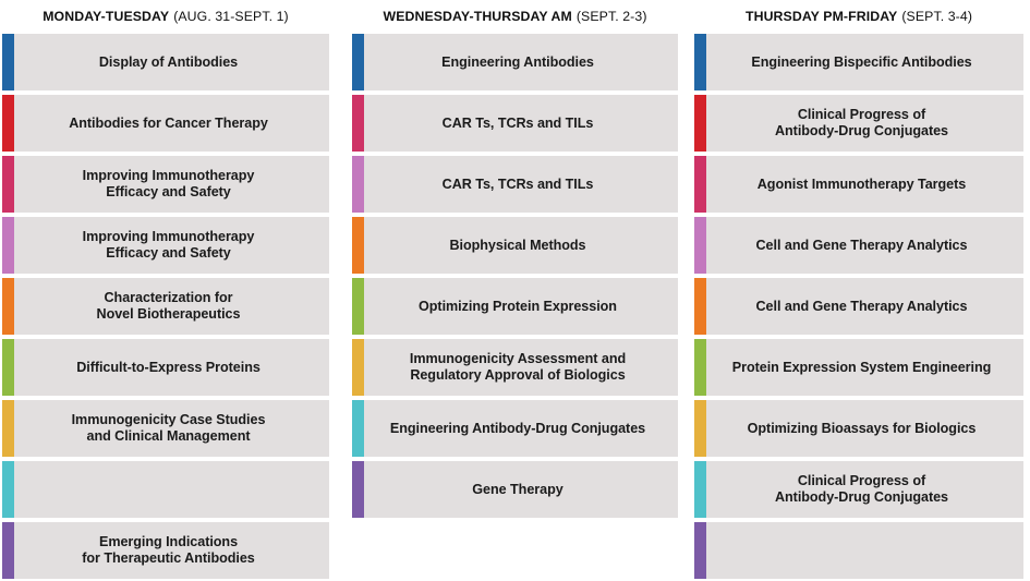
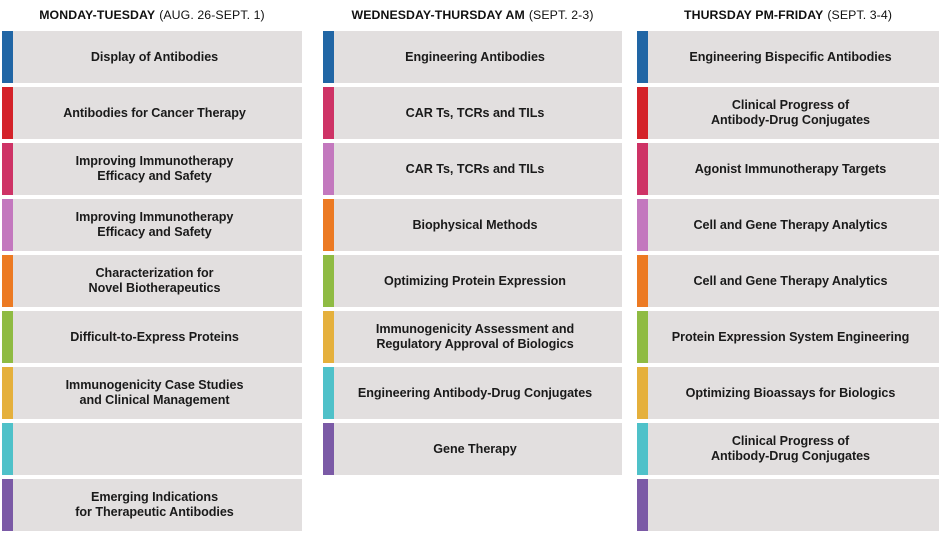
  MONDAY-TUESDAY
- (AUG. 31-SEPT. 1)
+ (AUG. 26-SEPT. 1)
  Display of Antibodies
  Antibodies for Cancer Therapy
  Improving Immunotherapy
  Efficacy and Safety
  Improving Immunotherapy
  Efficacy and Safety
  Characterization for
  Novel Biotherapeutics
  Difficult-to-Express Proteins
  Immunogenicity Case Studies
  and Clinical Management
  Emerging Indications
  for Therapeutic Antibodies
  WEDNESDAY-THURSDAY AM
  (SEPT. 2-3)
  Engineering Antibodies
  CAR Ts, TCRs and TILs
  CAR Ts, TCRs and TILs
  Biophysical Methods
  Optimizing Protein Expression
  Immunogenicity Assessment and
  Regulatory Approval of Biologics
  Engineering Antibody-Drug Conjugates
  Gene Therapy
  THURSDAY PM-FRIDAY
  (SEPT. 3-4)
  Engineering Bispecific Antibodies
  Clinical Progress of
  Antibody-Drug Conjugates
  Agonist Immunotherapy Targets
  Cell and Gene Therapy Analytics
  Cell and Gene Therapy Analytics
  Protein Expression System Engineering
  Optimizing Bioassays for Biologics
  Clinical Progress of
  Antibody-Drug Conjugates
